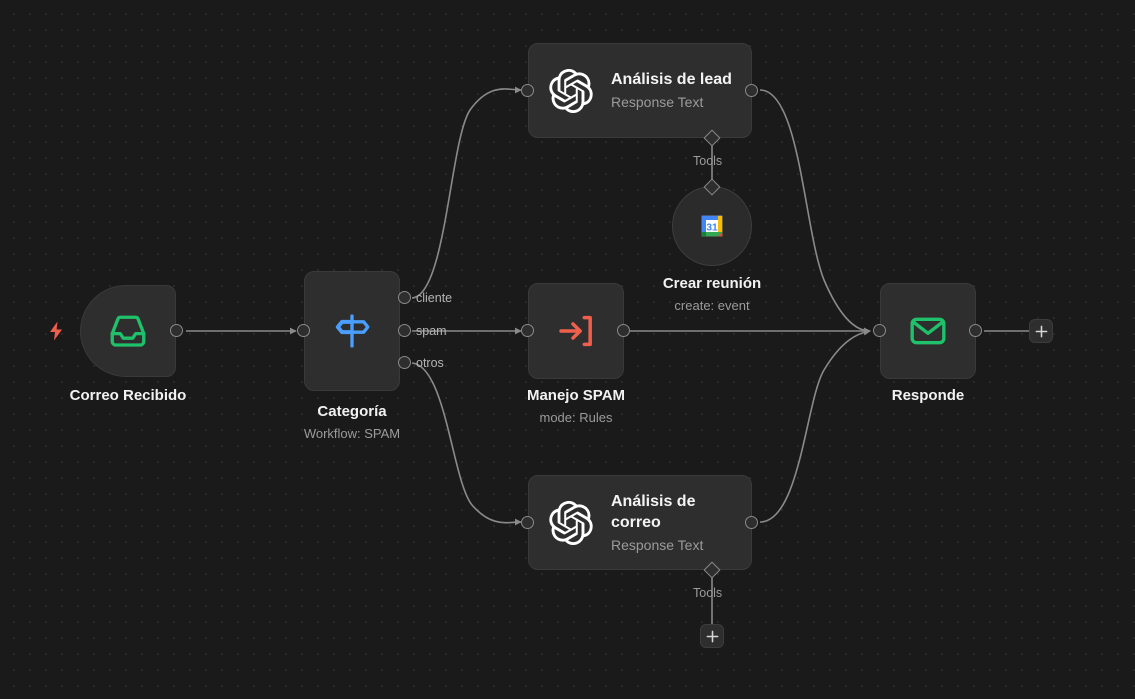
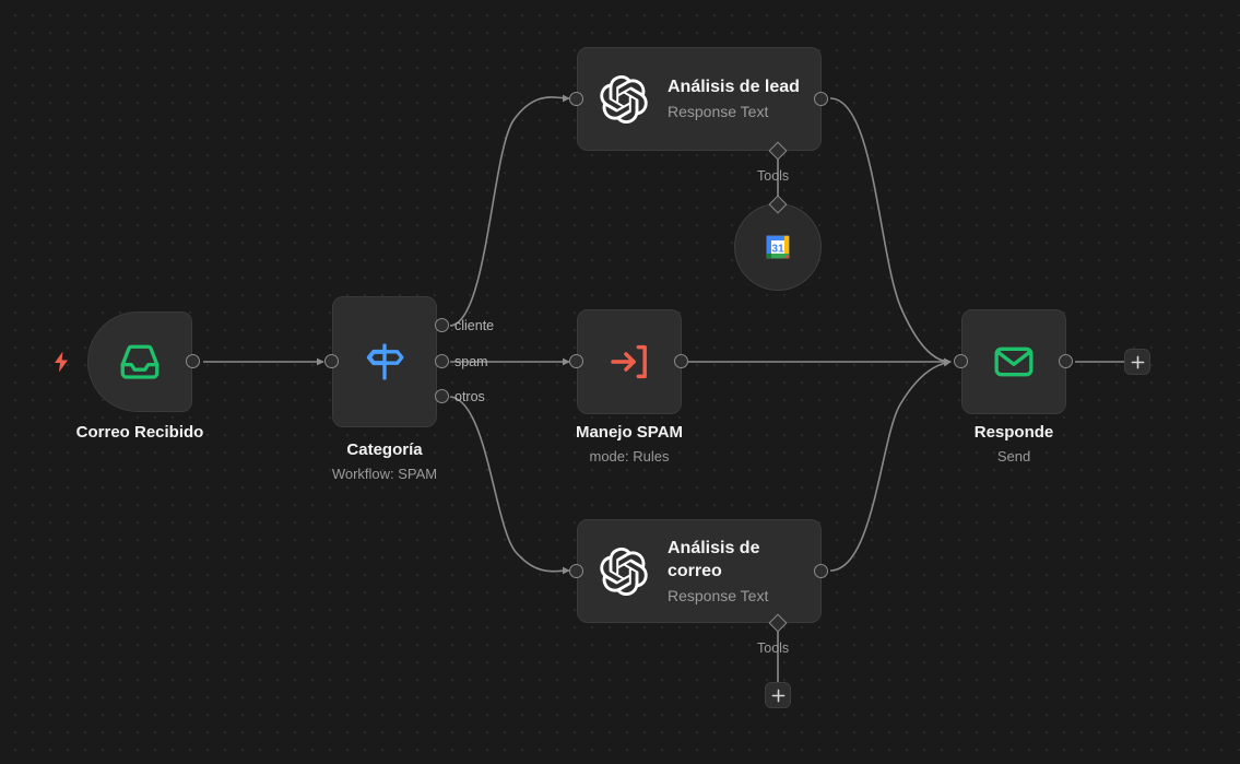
  Correo Recibido
  Categoría
  Workflow: SPAM
  cliente
  spam
  otros
  Análisis de lead
  Response Text
  Tools
  31
- Crear reunión
- create: event
  Manejo SPAM
  mode: Rules
  Análisis de
  correo
  Response Text
  Tools
  Responde
+ Send
